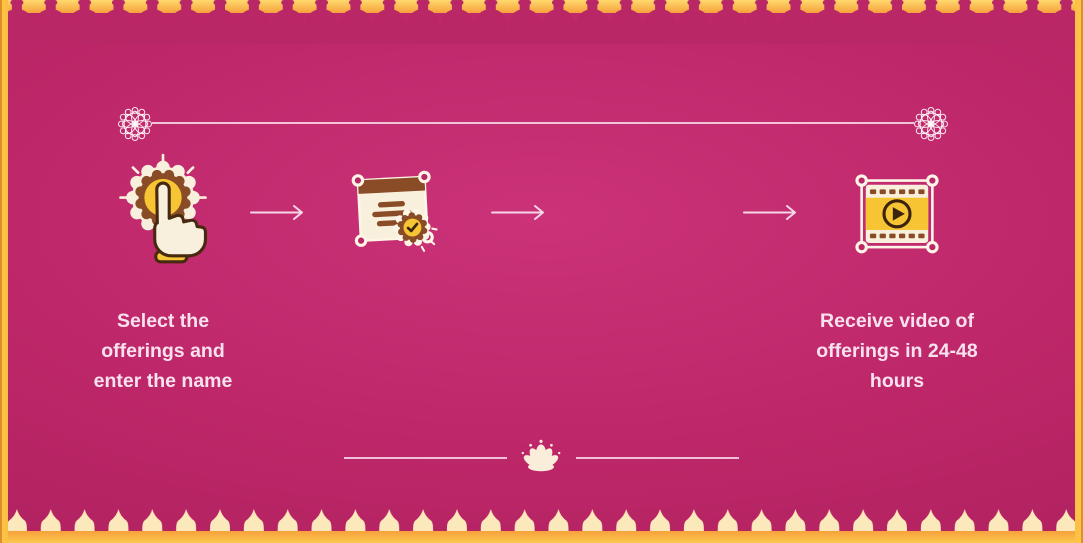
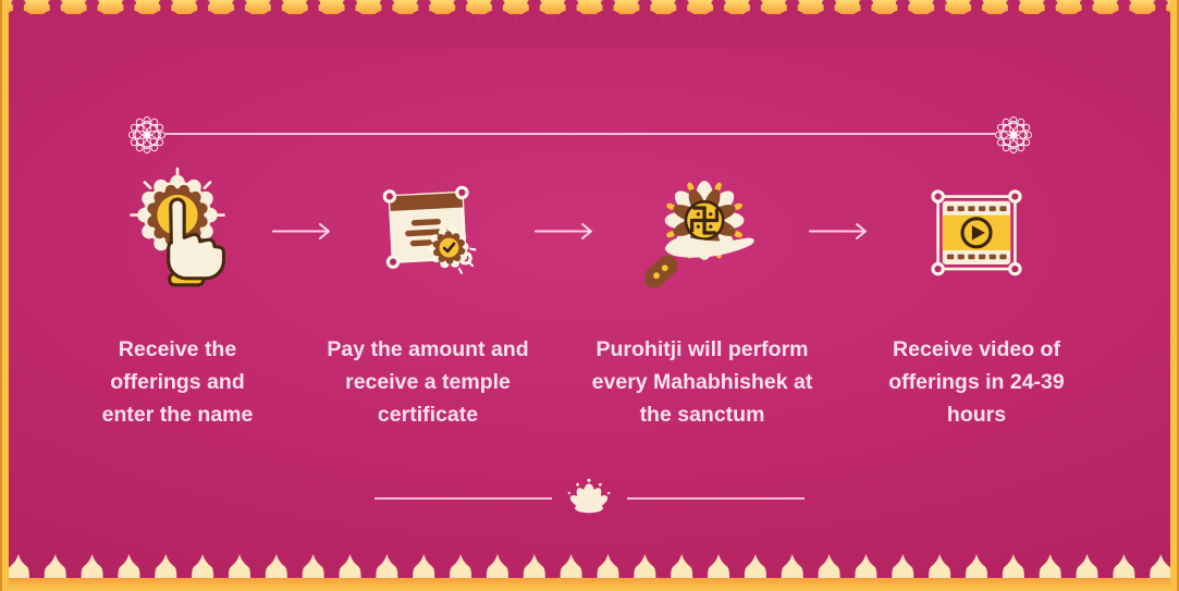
- Select the offerings and enter the name
+ Receive the offerings and enter the name
+ Pay the amount and receive a temple certificate
+ Purohitji will perform every Mahabhishek at the sanctum
- Receive video of offerings in 24-48 hours
+ Receive video of offerings in 24-39 hours
